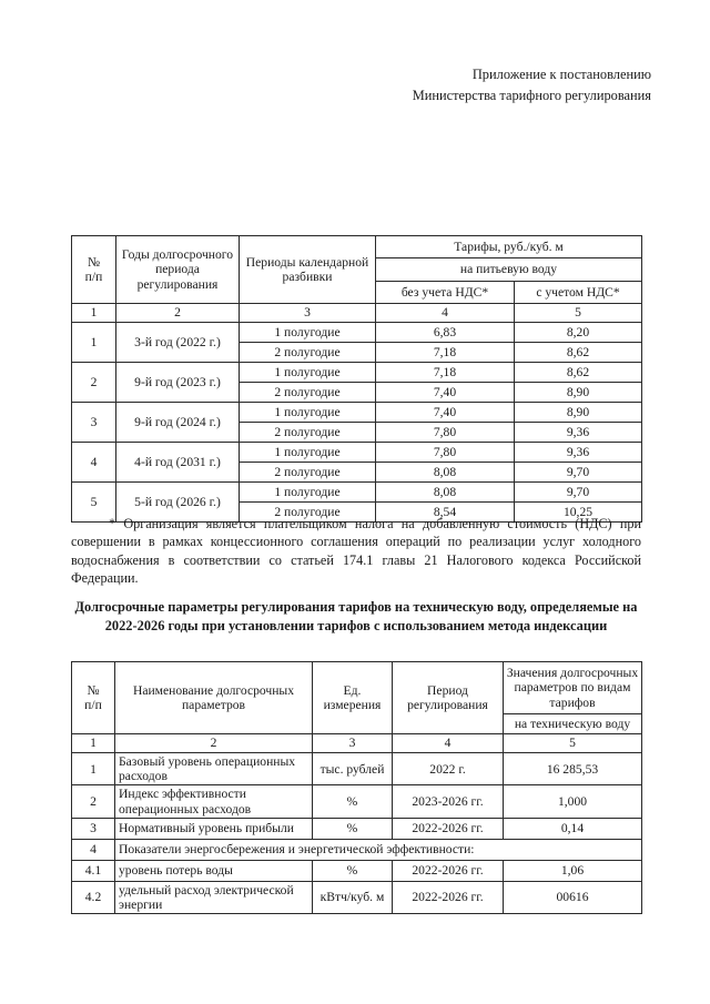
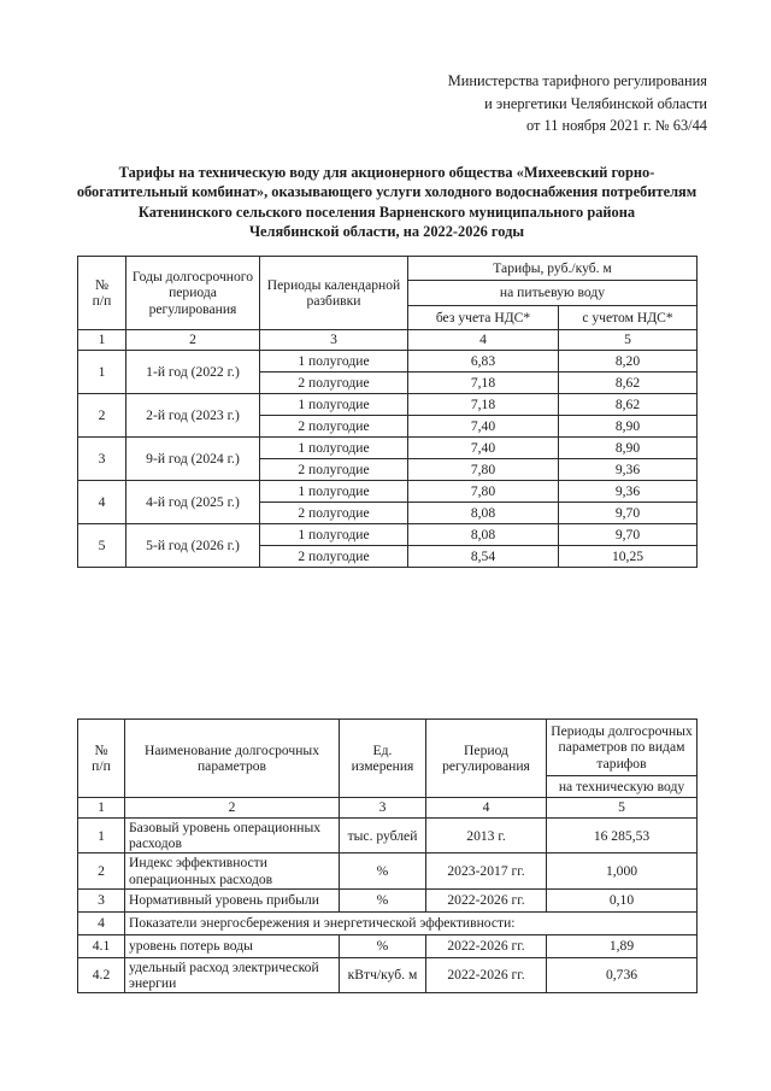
- Приложение к постановлению
  Министерства тарифного регулирования
+ и энергетики Челябинской области
+ от 11 ноября 2021 г. № 63/44
+ Тарифы на техническую воду для акционерного общества «Михеевский горно- обогатительный комбинат», оказывающего услуги холодного водоснабжения потребителям Катенинского сельского поселения Варненского муниципального района
+ Челябинской области, на 2022-2026 годы
  № п/п	Годы долгосрочного периода регулирования	Периоды календарной разбивки	Тарифы, руб./куб. м
  на питьевую воду
  без учета НДС*	с учетом НДС*
  1	2	3	4	5
- 1	3-й год (2022 г.)	1 полугодие	6,83	8,20
+ 1	1-й год (2022 г.)	1 полугодие	6,83	8,20
  2 полугодие	7,18	8,62
- 2	9-й год (2023 г.)	1 полугодие	7,18	8,62
+ 2	2-й год (2023 г.)	1 полугодие	7,18	8,62
  2 полугодие	7,40	8,90
  3	9-й год (2024 г.)	1 полугодие	7,40	8,90
  2 полугодие	7,80	9,36
- 4	4-й год (2031 г.)	1 полугодие	7,80	9,36
+ 4	4-й год (2025 г.)	1 полугодие	7,80	9,36
  2 полугодие	8,08	9,70
  5	5-й год (2026 г.)	1 полугодие	8,08	9,70
  2 полугодие	8,54	10,25
- * Организация является плательщиком налога на добавленную стоимость (НДС) при совершении в рамках концессионного соглашения операций по реализации услуг холодного водоснабжения в соответствии со статьей 174.1 главы 21 Налогового кодекса Российской Федерации.
- Долгосрочные параметры регулирования тарифов на техническую воду, определяемые на 2022-2026 годы при установлении тарифов с использованием метода индексации
- № п/п	Наименование долгосрочных параметров	Ед. измерения	Период регулирования	Значения долгосрочных параметров по видам тарифов
+ № п/п	Наименование долгосрочных параметров	Ед. измерения	Период регулирования	Периоды долгосрочных параметров по видам тарифов
  на техническую воду
  1	2	3	4	5
- 1	Базовый уровень операционных расходов	тыс. рублей	2022 г.	16 285,53
+ 1	Базовый уровень операционных расходов	тыс. рублей	2013 г.	16 285,53
- 2	Индекс эффективности операционных расходов	%	2023-2026 гг.	1,000
+ 2	Индекс эффективности операционных расходов	%	2023-2017 гг.	1,000
- 3	Нормативный уровень прибыли	%	2022-2026 гг.	0,14
+ 3	Нормативный уровень прибыли	%	2022-2026 гг.	0,10
  4	Показатели энергосбережения и энергетической эффективности:
- 4.1	уровень потерь воды	%	2022-2026 гг.	1,06
+ 4.1	уровень потерь воды	%	2022-2026 гг.	1,89
- 4.2	удельный расход электрической энергии	кВтч/куб. м	2022-2026 гг.	00616
+ 4.2	удельный расход электрической энергии	кВтч/куб. м	2022-2026 гг.	0,736
